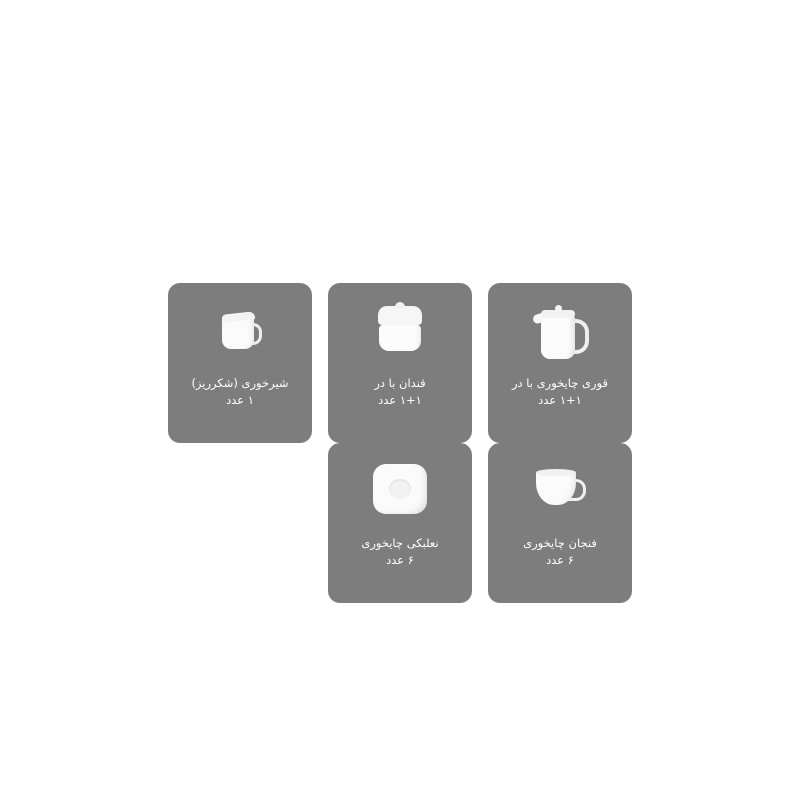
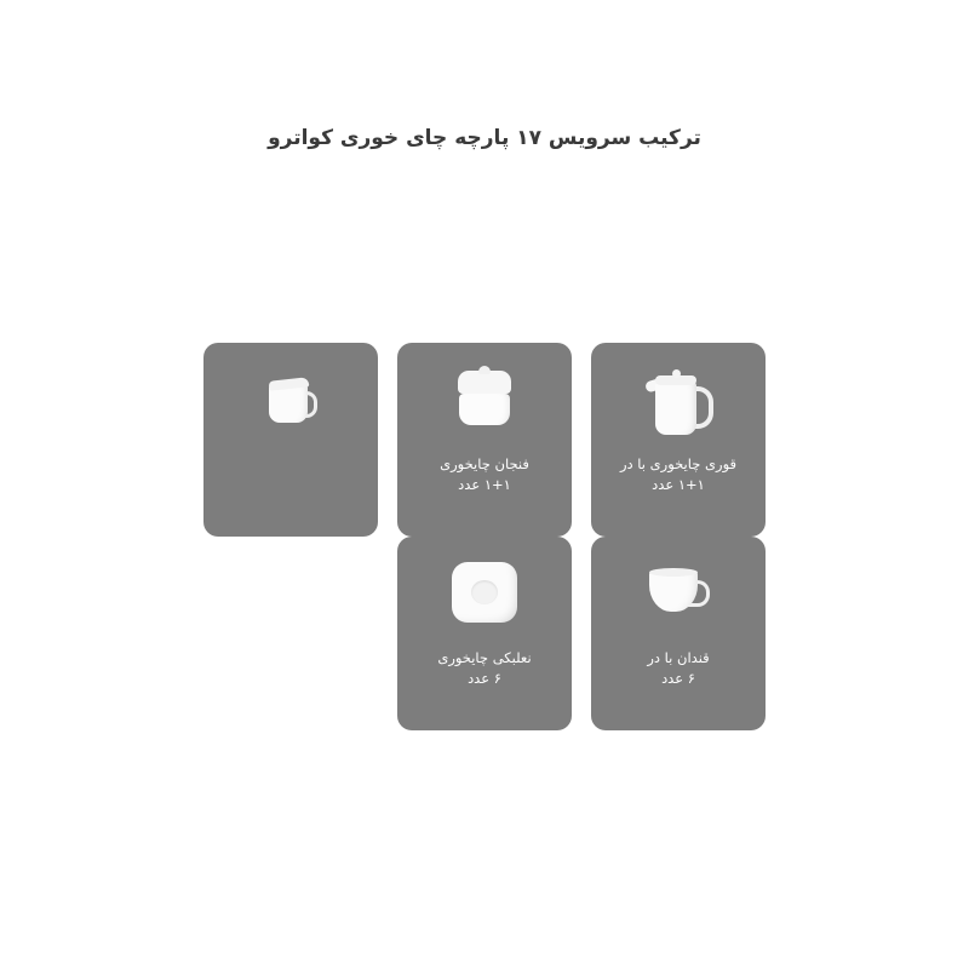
+ ترکیب سرویس ۱۷ پارچه چای خوری کواترو
  قوری چایخوری با در
  ۱+۱ عدد
- قندان با در
+ فنجان چایخوری
  ۱+۱ عدد
- شیرخوری (شکرریز)
- ۱ عدد
- فنجان چایخوری
+ قندان با در
  ۶ عدد
  نعلبکی چایخوری
  ۶ عدد
